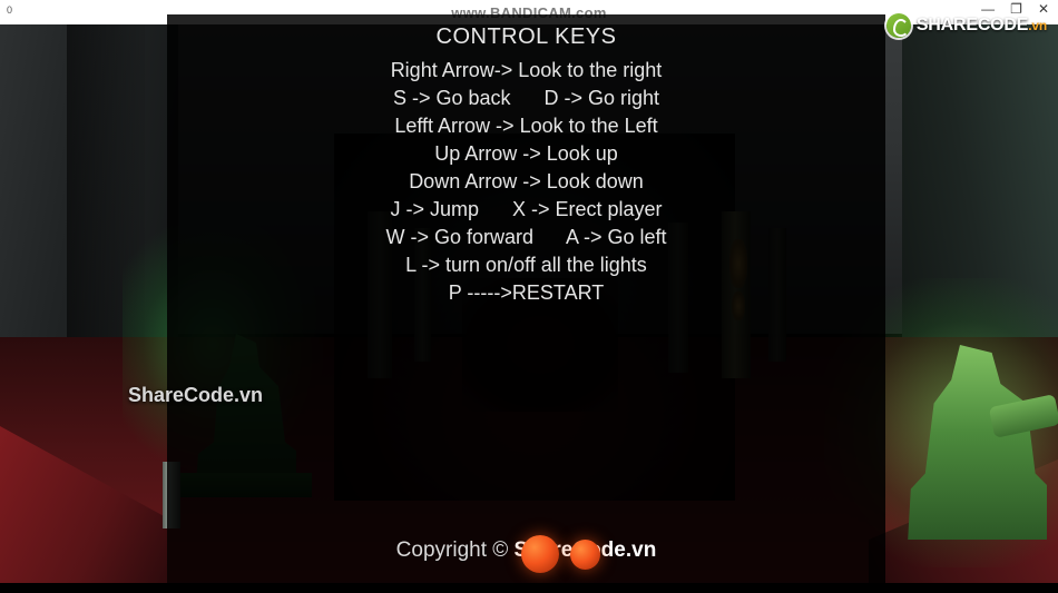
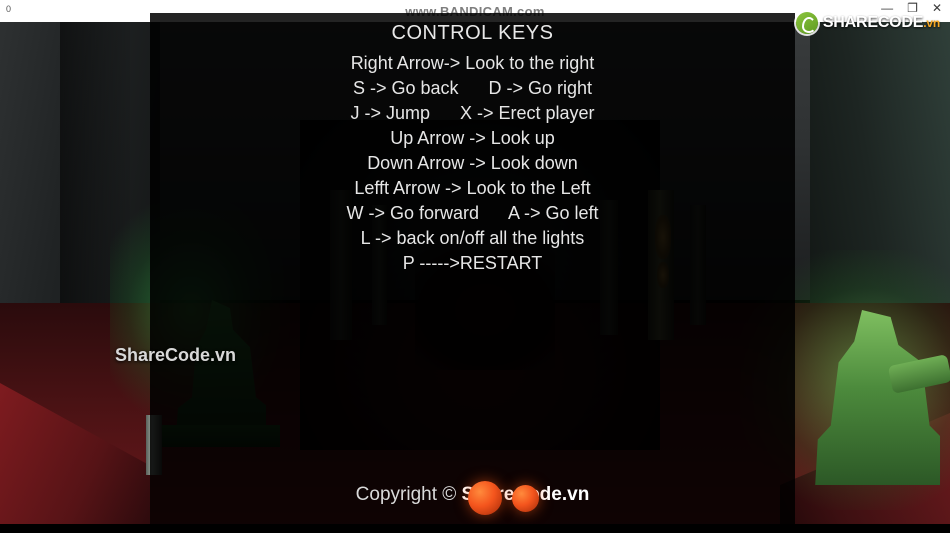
  0
  —
  ❐
  ✕
  www.BANDICAM.com
  SHARECODE.vn
  CONTROL KEYS
  Right Arrow-> Look to the right
  S -> Go back D -> Go right
- Lefft Arrow -> Look to the Left
+ J -> Jump X -> Erect player
  Up Arrow -> Look up
  Down Arrow -> Look down
- J -> Jump X -> Erect player
+ Lefft Arrow -> Look to the Left
  W -> Go forward A -> Go left
- L -> turn on/off all the lights
+ L -> back on/off all the lights
  P ----->RESTART
  ShareCode.vn
  Copyright © ede.vn
